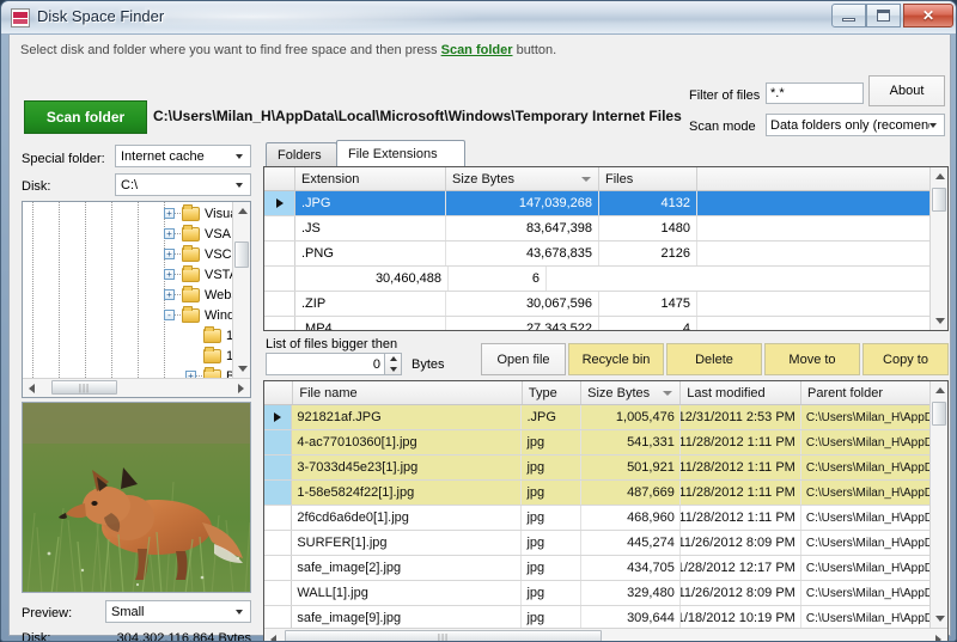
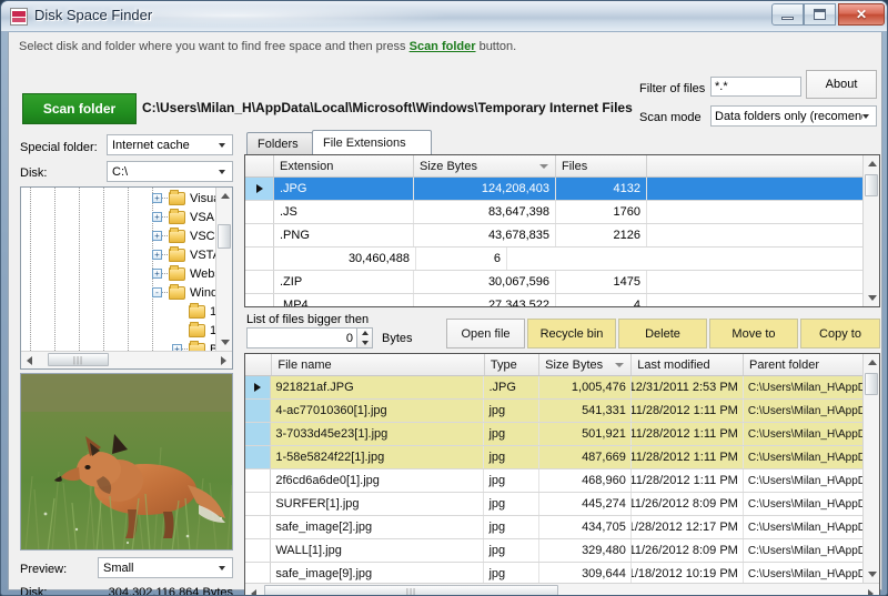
  Disk Space Finder
  ✕
  Select disk and folder where you want to find free space and then press Scan folder button.
  Scan folder
  C:\Users\Milan_H\AppData\Local\Microsoft\Windows\Temporary Internet Files
  Filter of files
  *.*
  Scan mode
  Data folders only (recomen
  About
  Special folder:
  Internet cache
  Disk:
  C:\
  +
  +
  VSA
  +
  +
  +
  -
  +
  |||
  Preview:
  Small
  Disk:
  304,302,116,864 Bytes
  Folders
  File Extensions
  Extension
  Size Bytes
  Files
  .JPG
- 147,039,268
+ 124,208,403
  4132
  .JS
  83,647,398
- 1480
+ 1760
  .PNG
  43,678,835
  2126
  30,460,488
  6
  .ZIP
  30,067,596
  1475
  .MP4
  27,343,522
  4
  List of files bigger then
  0
  Bytes
  Open file
  Recycle bin
  Delete
  Move to
  Copy to
  File name
  Type
  Size Bytes
  Last modified
  Parent folder
  921821af.JPG
  .JPG
  1,005,476
  12/31/2011 2:53 PM
  C:\Users\Milan_H\App
  4-ac77010360[1].jpg
  jpg
  541,331
  11/28/2012 1:11 PM
  C:\Users\Milan_H\App
  3-7033d45e23[1].jpg
  jpg
  501,921
  11/28/2012 1:11 PM
  C:\Users\Milan_H\App
  1-58e5824f22[1].jpg
  jpg
  487,669
  11/28/2012 1:11 PM
  C:\Users\Milan_H\App
  2f6cd6a6de0[1].jpg
  jpg
  468,960
  11/28/2012 1:11 PM
  C:\Users\Milan_H\App
  SURFER[1].jpg
  jpg
  445,274
  11/26/2012 8:09 PM
  C:\Users\Milan_H\App
  safe_image[2].jpg
  jpg
  434,705
  1/28/2012 12:17 PM
  C:\Users\Milan_H\App
  WALL[1].jpg
  jpg
  329,480
  11/26/2012 8:09 PM
  C:\Users\Milan_H\App
  safe_image[9].jpg
  jpg
  309,644
  1/18/2012 10:19 PM
  C:\Users\Milan_H\App
  |||
